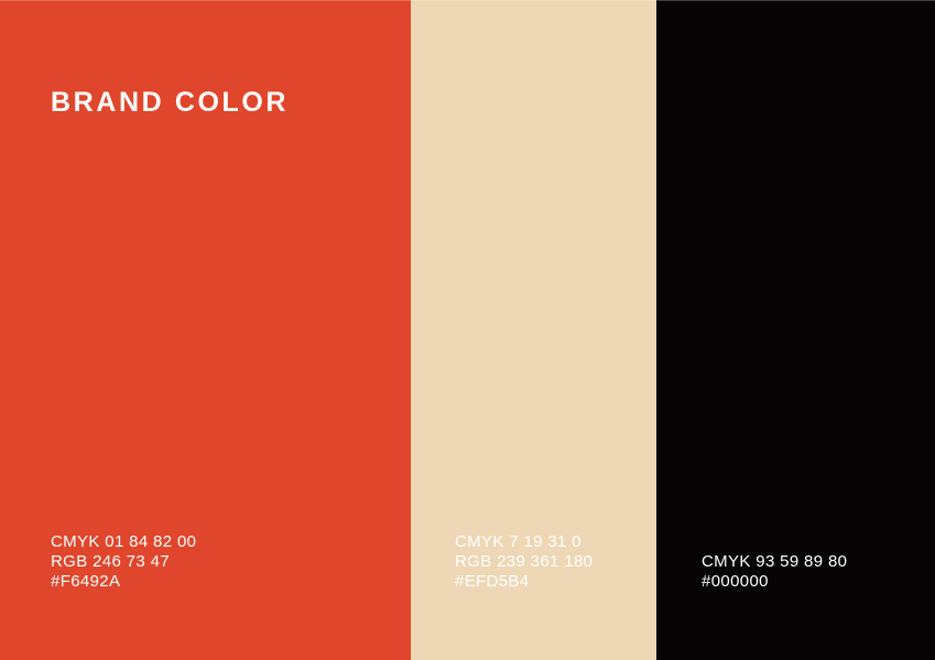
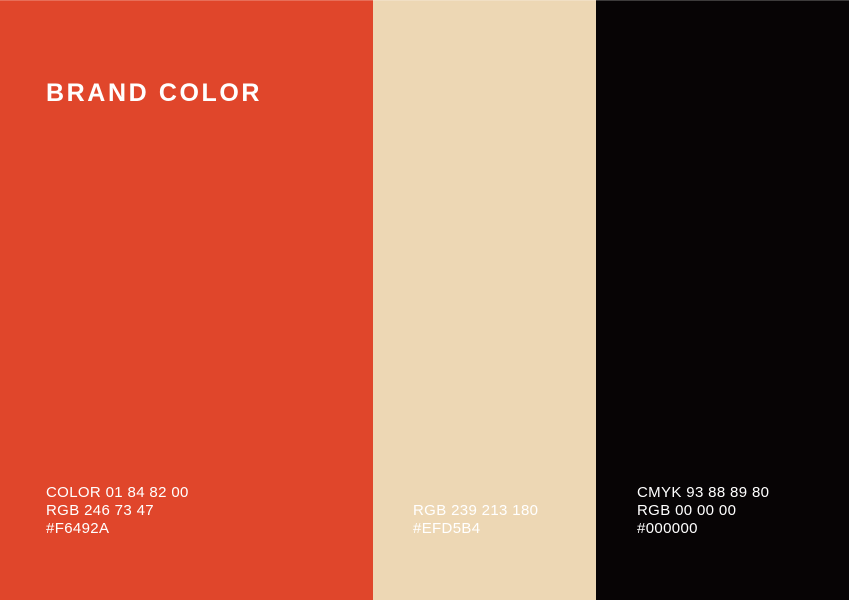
  BRAND COLOR
- CMYK 01 84 82 00
+ COLOR 01 84 82 00
  RGB 246 73 47
  #F6492A
- CMYK 7 19 31 0
- RGB 239 361 180
+ RGB 239 213 180
  #EFD5B4
- CMYK 93 59 89 80
+ CMYK 93 88 89 80
+ RGB 00 00 00
  #000000
